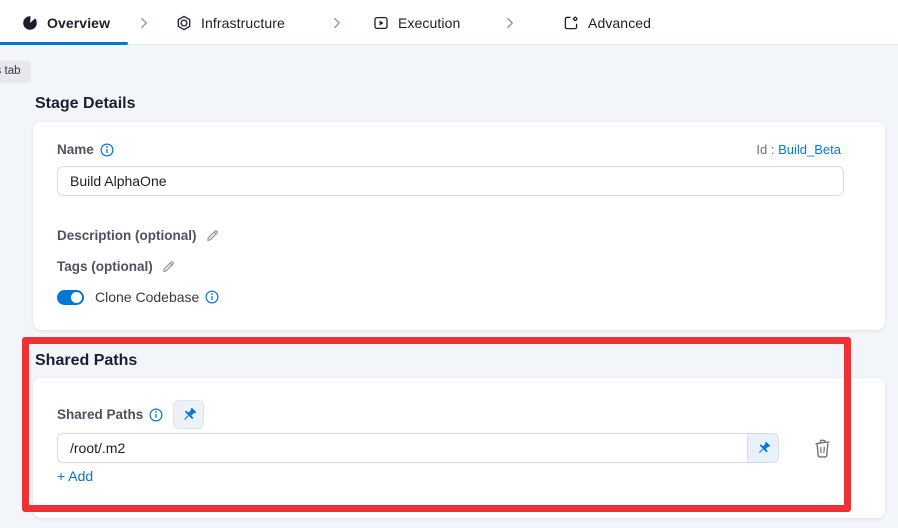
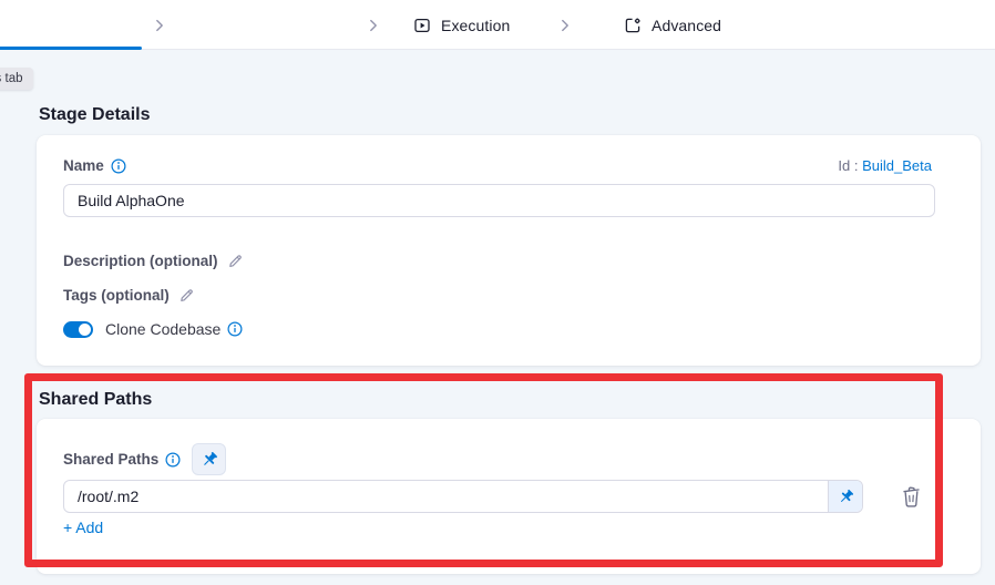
- Overview
- Infrastructure
  Execution
  Advanced
  Stage Details
  Name
  Id : Build_Beta
  Build AlphaOne
  Description (optional)
  Tags (optional)
  Clone Codebase
  Shared Paths
  Shared Paths
  /root/.m2
  + Add
